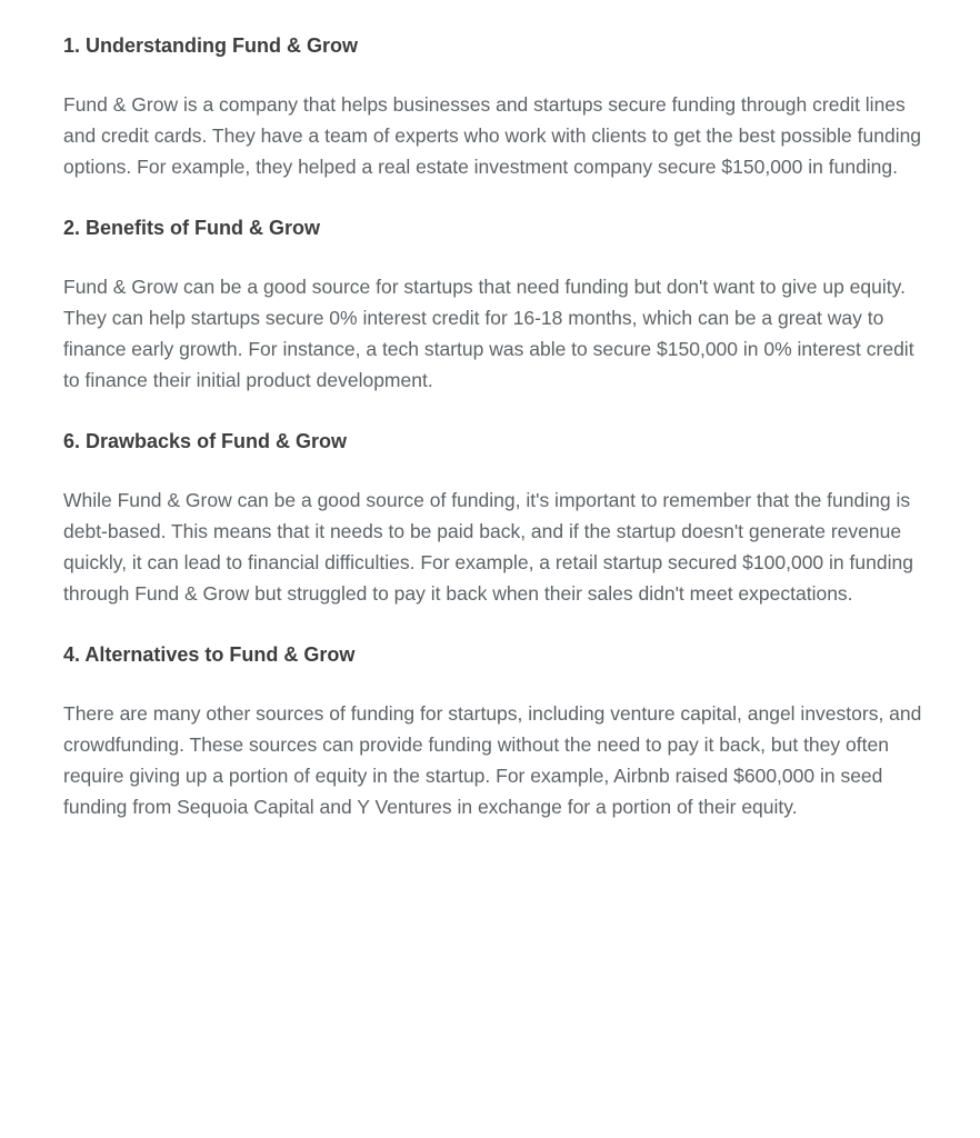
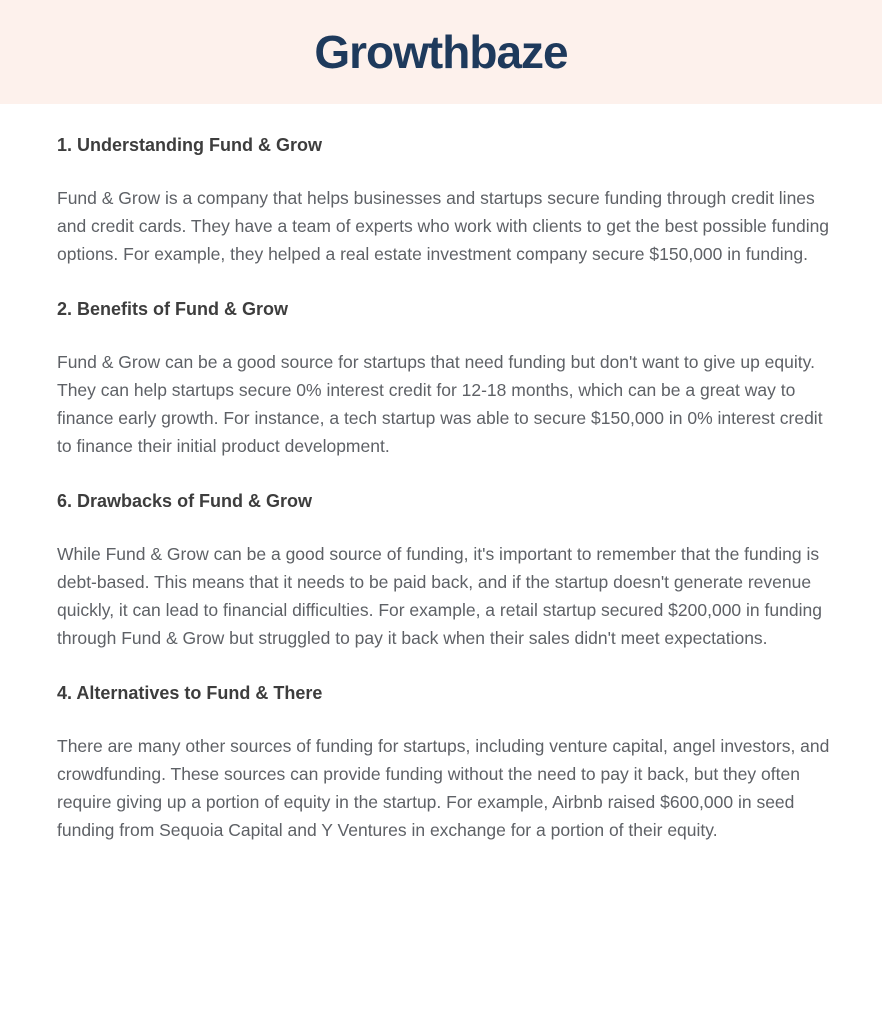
+ Growthbaze
  1. Understanding Fund & Grow
  Fund & Grow is a company that helps businesses and startups secure funding through credit lines and credit cards. They have a team of experts who work with clients to get the best possible funding options. For example, they helped a real estate investment company secure $150,000 in funding.
  2. Benefits of Fund & Grow
- Fund & Grow can be a good source for startups that need funding but don't want to give up equity. They can help startups secure 0% interest credit for 16-18 months, which can be a great way to finance early growth. For instance, a tech startup was able to secure $150,000 in 0% interest credit to finance their initial product development.
+ Fund & Grow can be a good source for startups that need funding but don't want to give up equity. They can help startups secure 0% interest credit for 12-18 months, which can be a great way to finance early growth. For instance, a tech startup was able to secure $150,000 in 0% interest credit to finance their initial product development.
  6. Drawbacks of Fund & Grow
- While Fund & Grow can be a good source of funding, it's important to remember that the funding is debt-based. This means that it needs to be paid back, and if the startup doesn't generate revenue quickly, it can lead to financial difficulties. For example, a retail startup secured $100,000 in funding through Fund & Grow but struggled to pay it back when their sales didn't meet expectations.
+ While Fund & Grow can be a good source of funding, it's important to remember that the funding is debt-based. This means that it needs to be paid back, and if the startup doesn't generate revenue quickly, it can lead to financial difficulties. For example, a retail startup secured $200,000 in funding through Fund & Grow but struggled to pay it back when their sales didn't meet expectations.
- 4. Alternatives to Fund & Grow
+ 4. Alternatives to Fund & There
  There are many other sources of funding for startups, including venture capital, angel investors, and crowdfunding. These sources can provide funding without the need to pay it back, but they often require giving up a portion of equity in the startup. For example, Airbnb raised $600,000 in seed funding from Sequoia Capital and Y Ventures in exchange for a portion of their equity.
